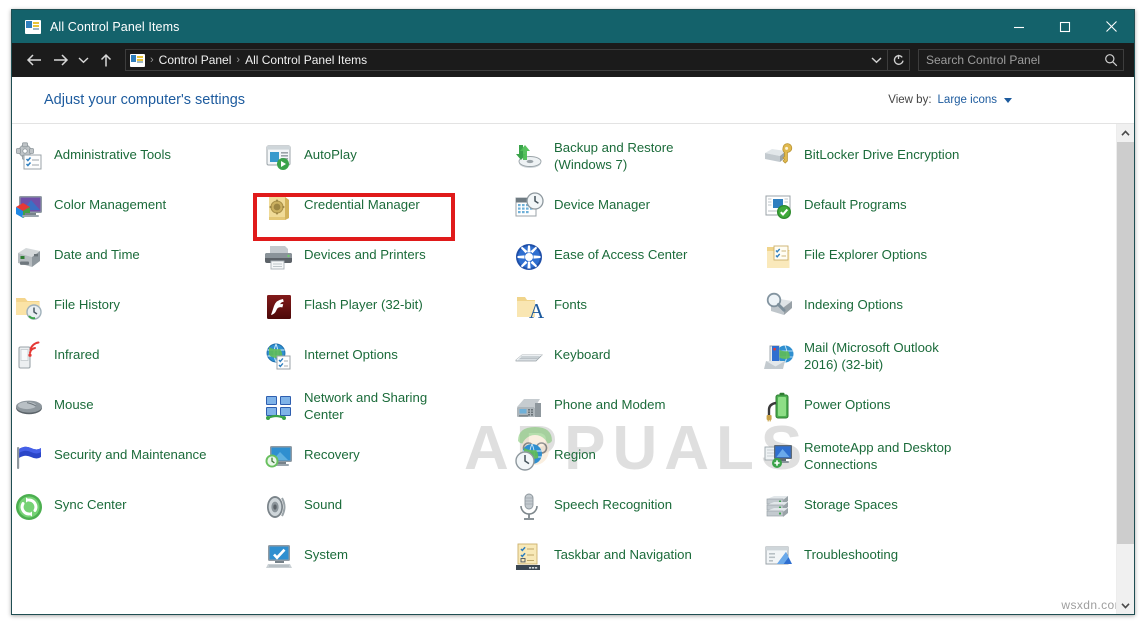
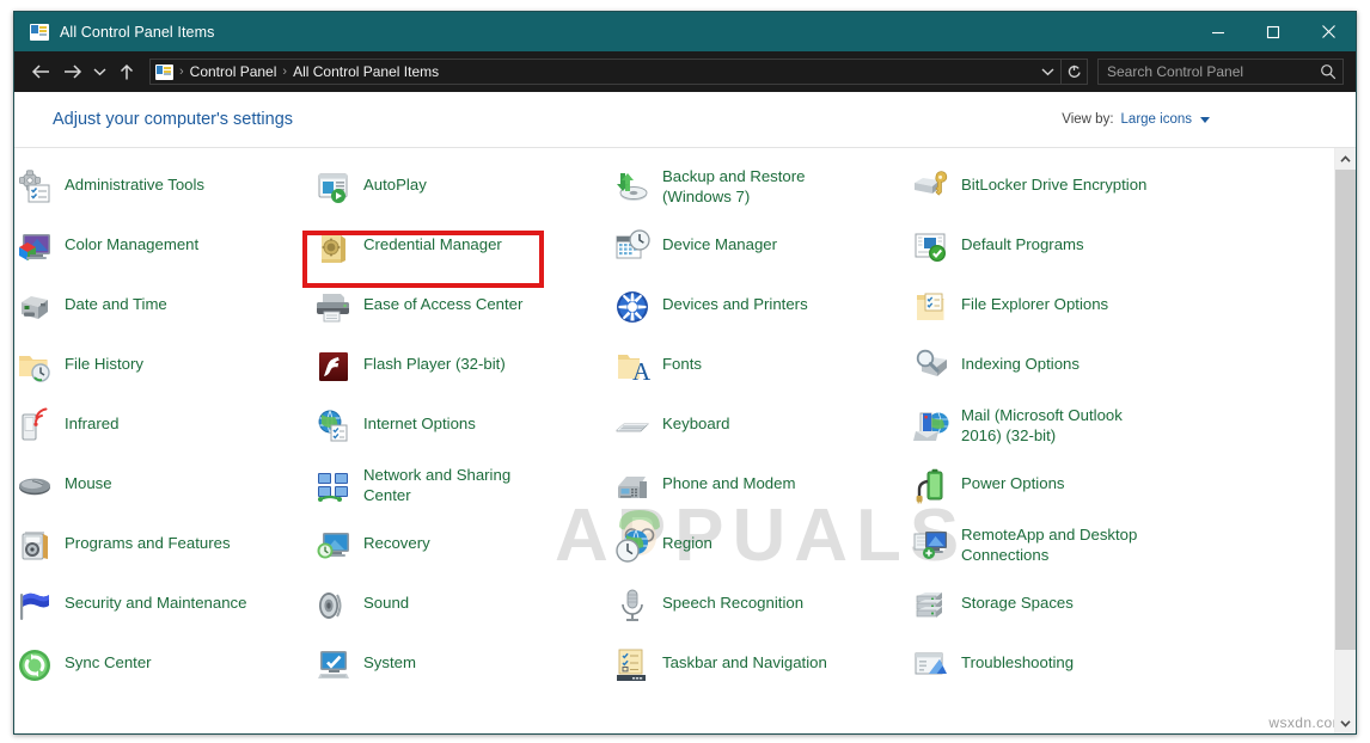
  All Control Panel Items
  ›
  Control Panel
  ›
  All Control Panel Items
  Search Control Panel
  Adjust your computer's settings
  View by:
  Large icons
  APUAL
  Administrative Tools
  Color Management
  Date and Time
  File History
  Infrared
  Mouse
+ Programs and Features
  Security and Maintenance
  Sync Center
  AutoPlay
  Credential Manager
- Devices and Printers
+ Ease of Access Center
  Flash Player (32-bit)
  Internet Options
  Network and Sharing
  Center
  Recovery
  Sound
  System
  Backup and Restore
  (Windows 7)
  Device Manager
- Ease of Access Center
+ Devices and Printers
  A
  Fonts
  Keyboard
  Phone and Modem
  Region
  Speech Recognition
  Taskbar and Navigation
  BitLocker Drive Encryption
  Default Programs
  File Explorer Options
  Indexing Options
  Mail (Microsoft Outlook
  2016) (32-bit)
  Power Options
  RemoteApp and Desktop
  Connections
  Storage Spaces
  Troubleshooting
  wsxdn.co
